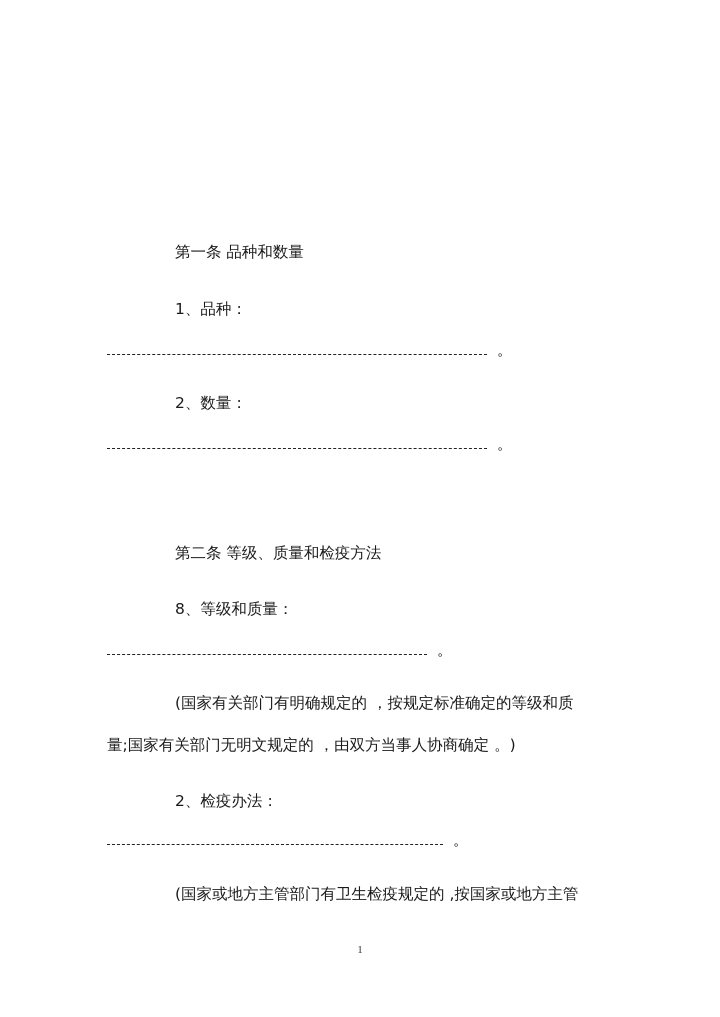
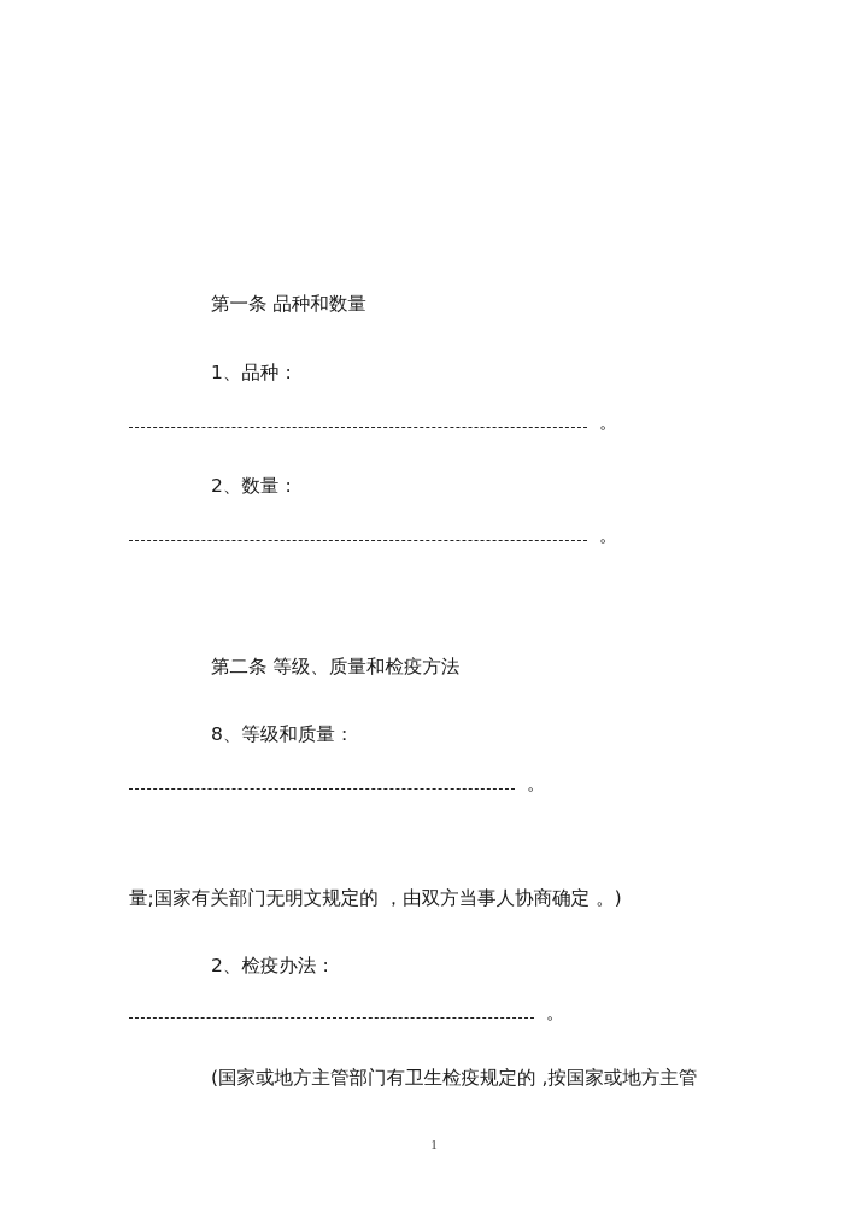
  第一条 品种和数量
  1、品种：
  。
  2、数量：
  。
  第二条 等级、质量和检疫方法
  8、等级和质量：
  。
- (国家有关部门有明确规定的 ，按规定标准确定的等级和质
  量;国家有关部门无明文规定的 ，由双方当事人协商确定 。)
  2、检疫办法：
  。
  (国家或地方主管部门有卫生检疫规定的 ,按国家或地方主管
  1
